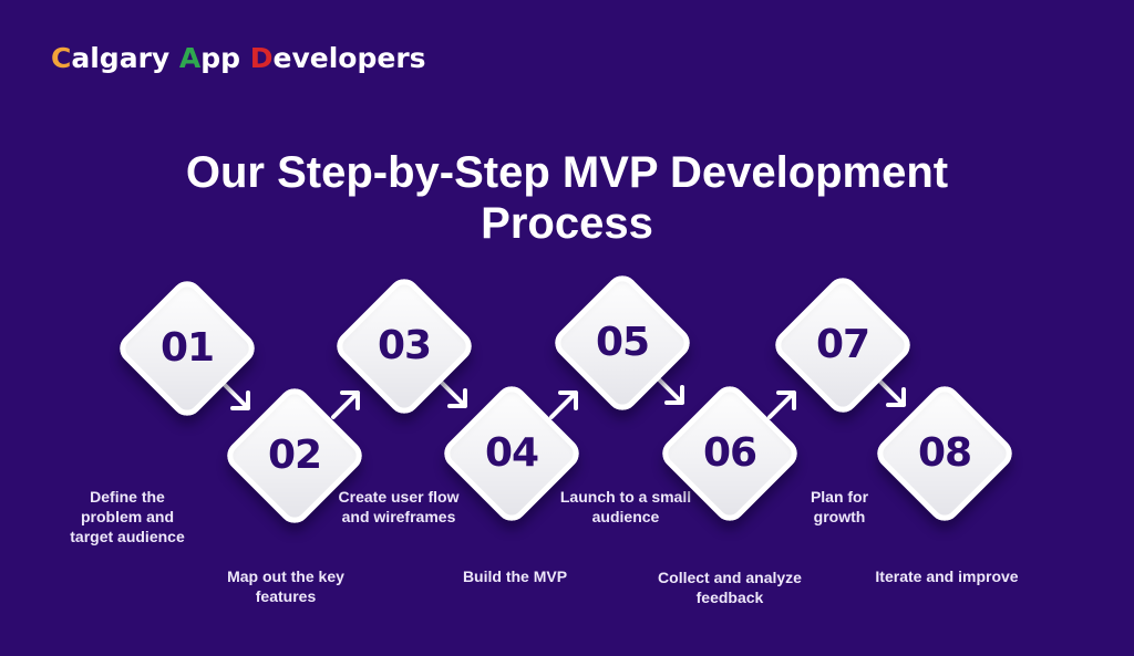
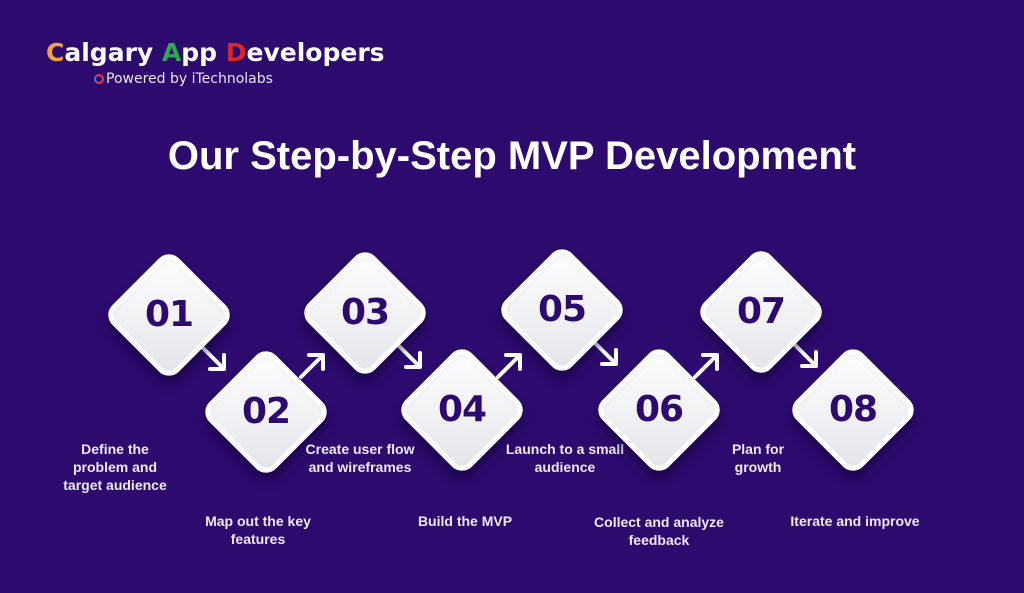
  Calgary App Developers
+ Powered by iTechnolabs
  Our Step-by-Step MVP Development
- Process
  01
  Define the problem and target audience
  02
  Map out the key features
  03
  Create user flow and wireframes
  04
  Build the MVP
  05
  Launch to a small audience
  06
  Collect and analyze feedback
  07
  Plan for growth
  08
  Iterate and improve
